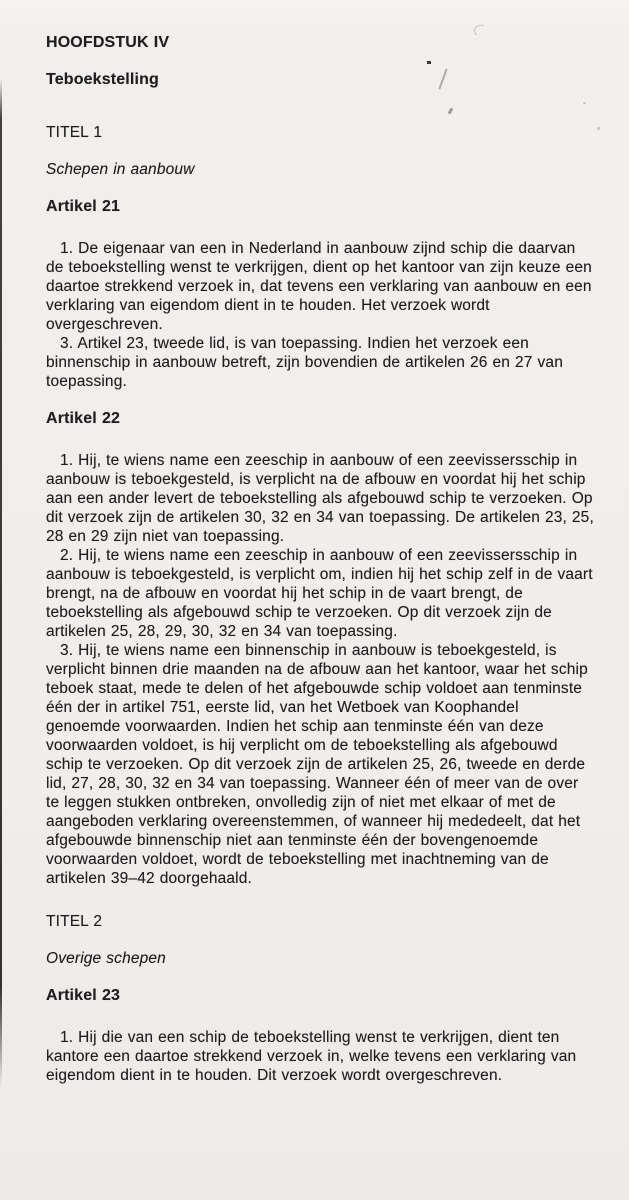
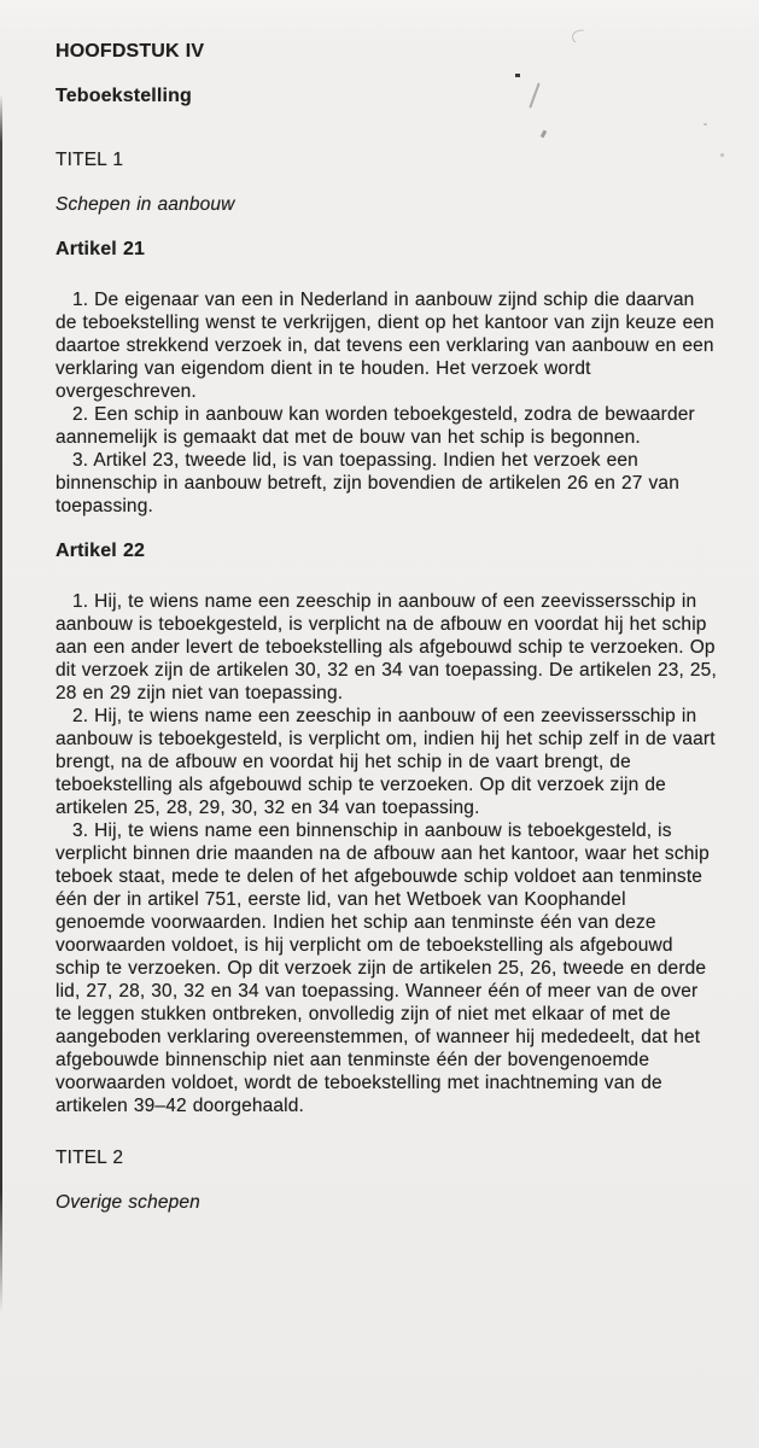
  HOOFDSTUK IV
  Teboekstelling
  TITEL 1
  Schepen in aanbouw
  Artikel 21
  1. De eigenaar van een in Nederland in aanbouw zijnd schip die daarvan de teboekstelling wenst te verkrijgen, dient op het kantoor van zijn keuze een daartoe strekkend verzoek in, dat tevens een verklaring van aanbouw en een verklaring van eigendom dient in te houden. Het verzoek wordt overgeschreven.
+ 2. Een schip in aanbouw kan worden teboekgesteld, zodra de bewaarder aannemelijk is gemaakt dat met de bouw van het schip is begonnen.
  3. Artikel 23, tweede lid, is van toepassing. Indien het verzoek een binnenschip in aanbouw betreft, zijn bovendien de artikelen 26 en 27 van toepassing.
  Artikel 22
  1. Hij, te wiens name een zeeschip in aanbouw of een zeevissersschip in aanbouw is teboekgesteld, is verplicht na de afbouw en voordat hij het schip aan een ander levert de teboekstelling als afgebouwd schip te verzoeken. Op dit verzoek zijn de artikelen 30, 32 en 34 van toepassing. De artikelen 23, 25, 28 en 29 zijn niet van toepassing.
  2. Hij, te wiens name een zeeschip in aanbouw of een zeevissersschip in aanbouw is teboekgesteld, is verplicht om, indien hij het schip zelf in de vaart brengt, na de afbouw en voordat hij het schip in de vaart brengt, de teboekstelling als afgebouwd schip te verzoeken. Op dit verzoek zijn de artikelen 25, 28, 29, 30, 32 en 34 van toepassing.
  3. Hij, te wiens name een binnenschip in aanbouw is teboekgesteld, is verplicht binnen drie maanden na de afbouw aan het kantoor, waar het schip teboek staat, mede te delen of het afgebouwde schip voldoet aan tenminste één der in artikel 751, eerste lid, van het Wetboek van Koophandel genoemde voorwaarden. Indien het schip aan tenminste één van deze voorwaarden voldoet, is hij verplicht om de teboekstelling als afgebouwd schip te verzoeken. Op dit verzoek zijn de artikelen 25, 26, tweede en derde lid, 27, 28, 30, 32 en 34 van toepassing. Wanneer één of meer van de over te leggen stukken ontbreken, onvolledig zijn of niet met elkaar of met de aangeboden verklaring overeenstemmen, of wanneer hij mededeelt, dat het afgebouwde binnenschip niet aan tenminste één der bovengenoemde voorwaarden voldoet, wordt de teboekstelling met inachtneming van de artikelen 39–42 doorgehaald.
  TITEL 2
  Overige schepen
- Artikel 23
- 1. Hij die van een schip de teboekstelling wenst te verkrijgen, dient ten kantore een daartoe strekkend verzoek in, welke tevens een verklaring van eigendom dient in te houden. Dit verzoek wordt overgeschreven.
